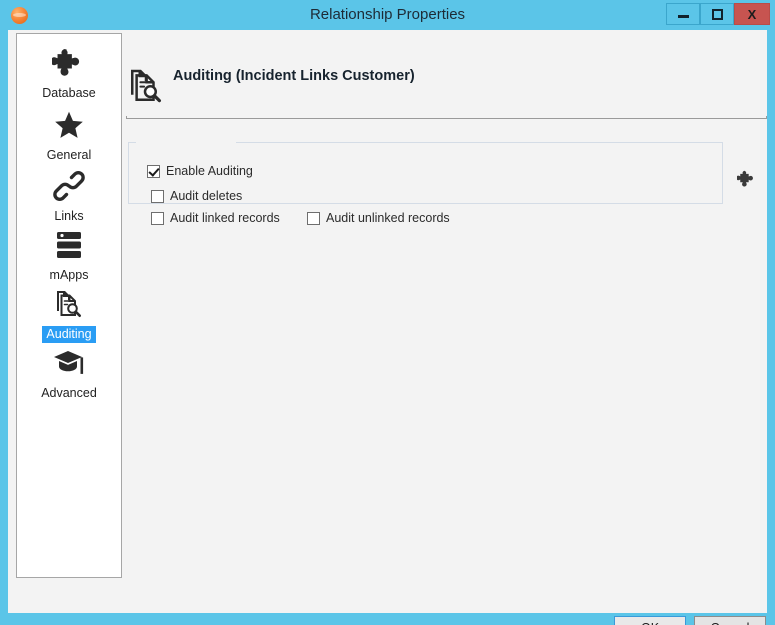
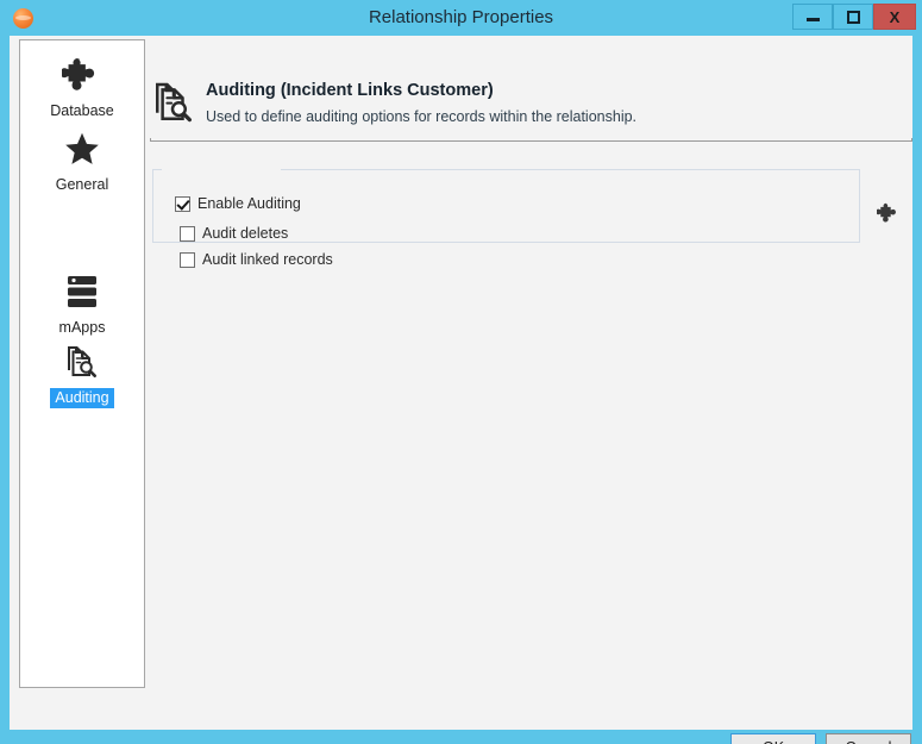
  Relationship Properties
  X
  Database
  General
- Links
  mApps
  Auditing
- Advanced
  Auditing (Incident Links Customer)
+ Used to define auditing options for records within the relationship.
  Enable Auditing
  Audit deletes
  Audit linked records
- Audit unlinked records
